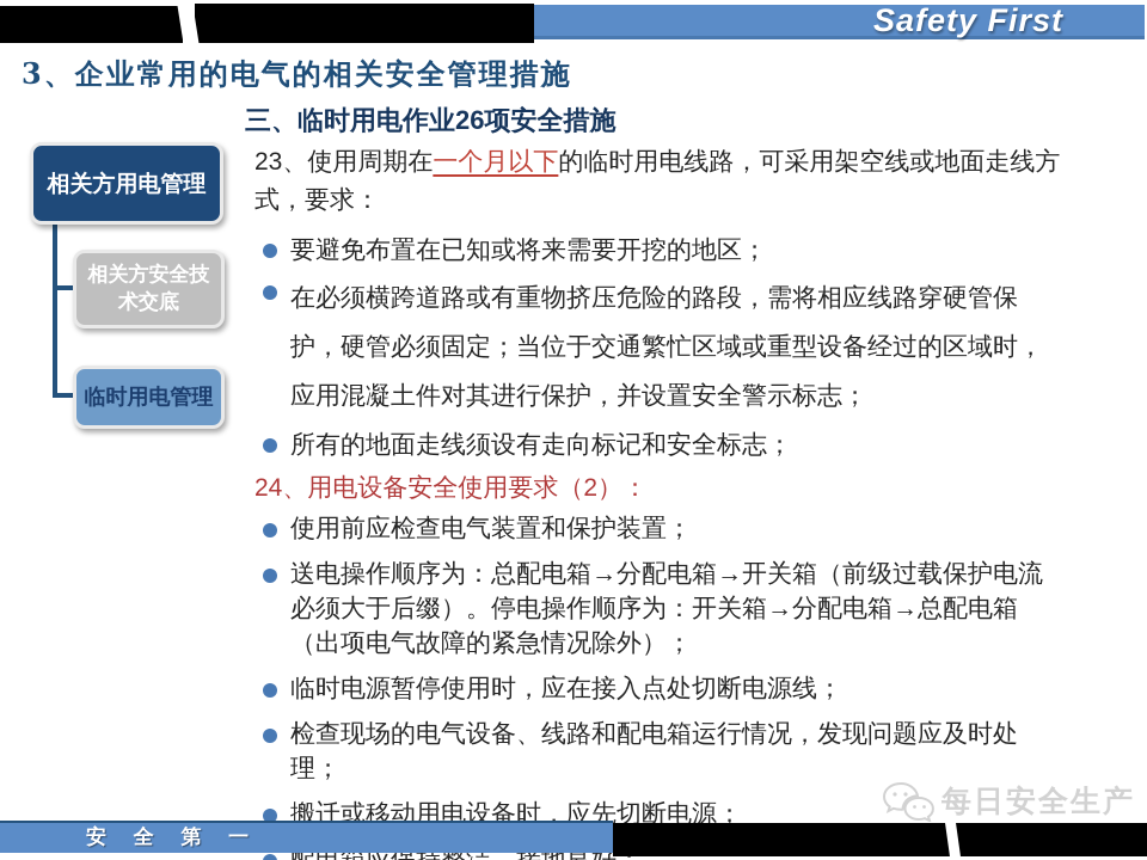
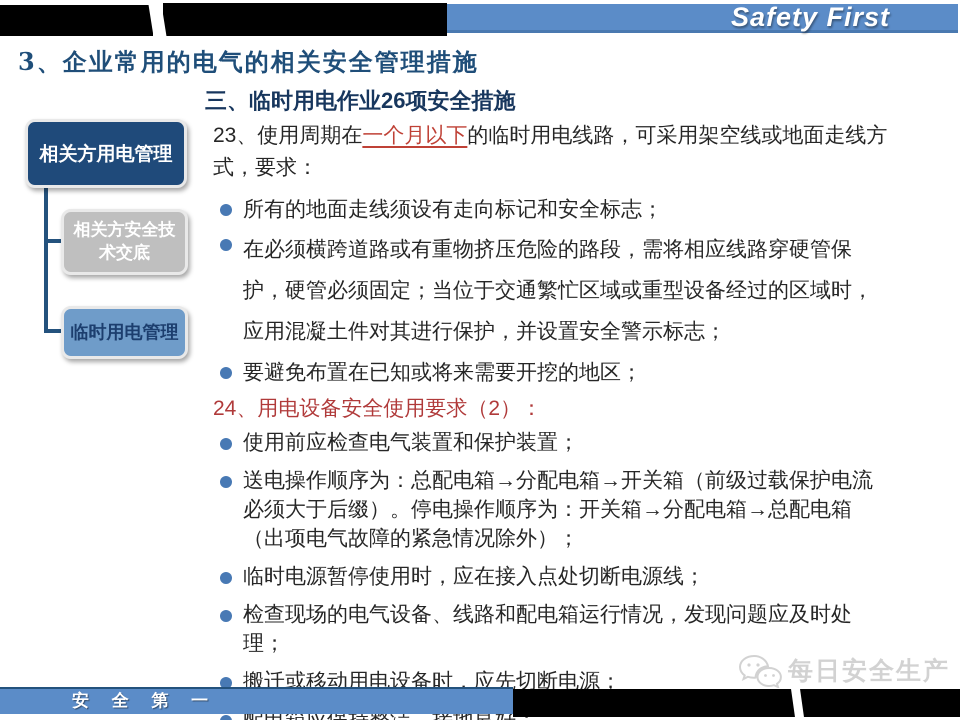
  Safety First
  3、企业常用的电气的相关安全管理措施
  三、临时用电作业26项安全措施
  相关方用电管理
  相关方安全技术交底
  临时用电管理
  23、使用周期在一个月以下的临时用电线路，可采用架空线或地面走线方式，要求：
- 要避免布置在已知或将来需要开挖的地区；
+ 所有的地面走线须设有走向标记和安全标志；
  在必须横跨道路或有重物挤压危险的路段，需将相应线路穿硬管保护，硬管必须固定；当位于交通繁忙区域或重型设备经过的区域时，应用混凝土件对其进行保护，并设置安全警示标志；
- 所有的地面走线须设有走向标记和安全标志；
+ 要避免布置在已知或将来需要开挖的地区；
  24、用电设备安全使用要求（2）：
  使用前应检查电气装置和保护装置；
  送电操作顺序为：总配电箱→分配电箱→开关箱（前级过载保护电流必须大于后缀）。停电操作顺序为：开关箱→分配电箱→总配电箱（出项电气故障的紧急情况除外）；
  临时电源暂停使用时，应在接入点处切断电源线；
  检查现场的电气设备、线路和配电箱运行情况，发现问题应及时处理；
  搬迁或移动用电设备时，应先切断电源；
  配电箱应保持整洁、接地良好；
  每日安全生产
  安 全 第 一
